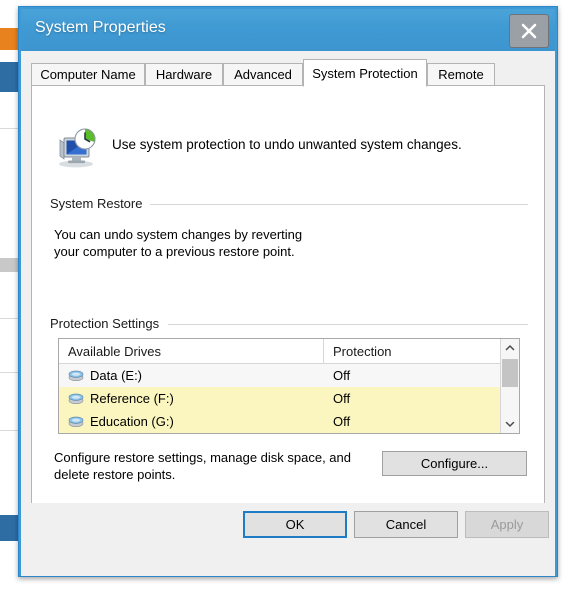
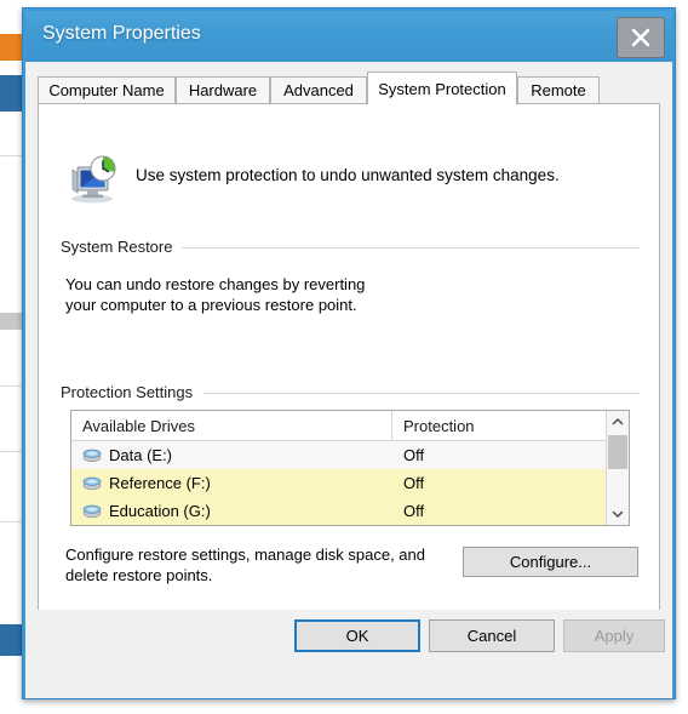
  System Properties
  Computer Name
  Hardware
  Advanced
  System Protection
  Remote
  Use system protection to undo unwanted system changes.
  System Restore
- You can undo system changes by reverting your computer to a previous restore point.
+ You can undo restore changes by reverting your computer to a previous restore point.
  Protection Settings
  Available Drives
  Protection
  Data (E:)
  Off
  Reference (F:)
  Off
  Education (G:)
  Off
  Configure restore settings, manage disk space, and delete restore points.
  Configure...
  OK
  Cancel
  Apply
